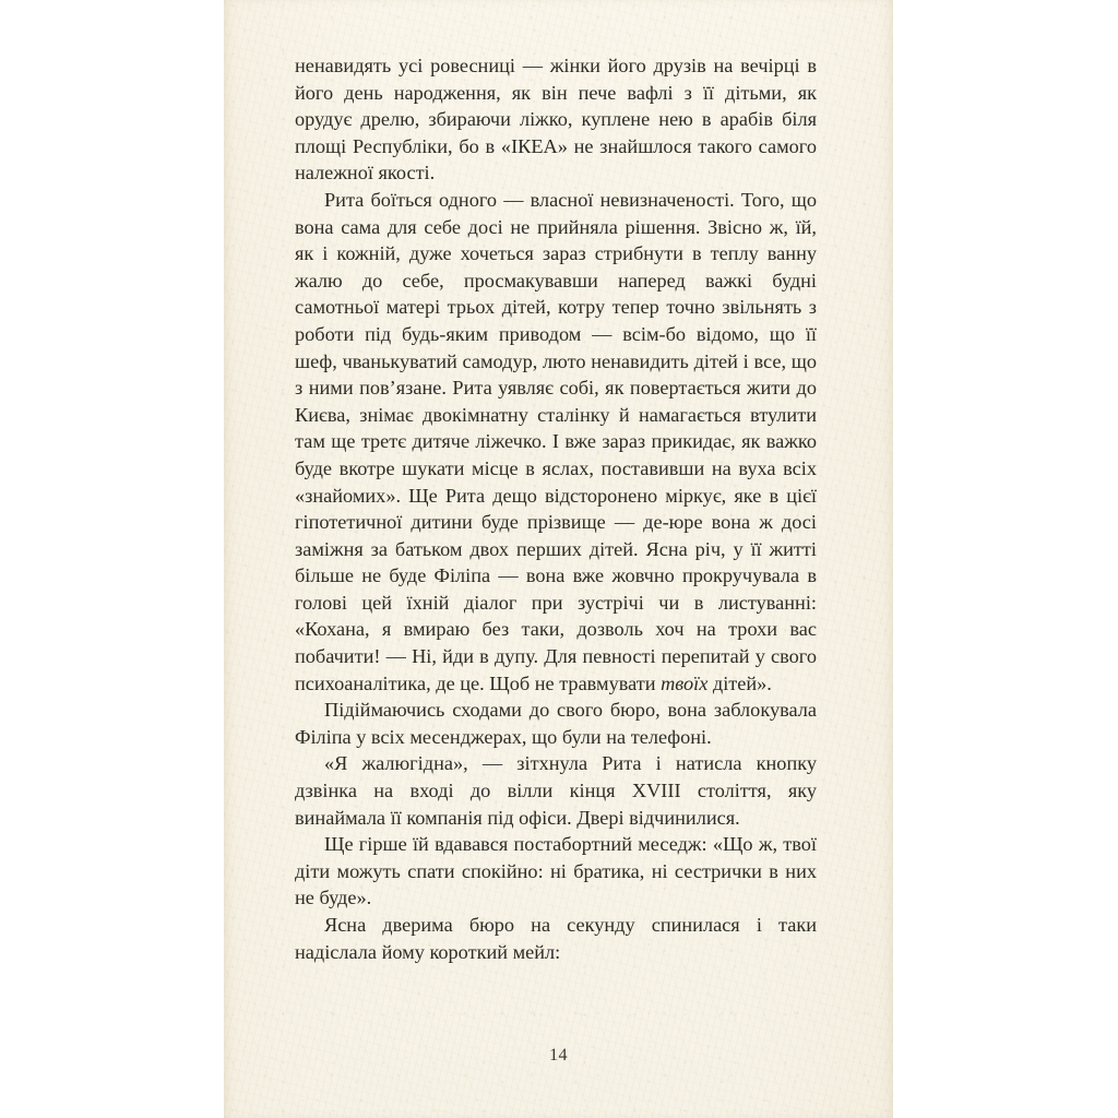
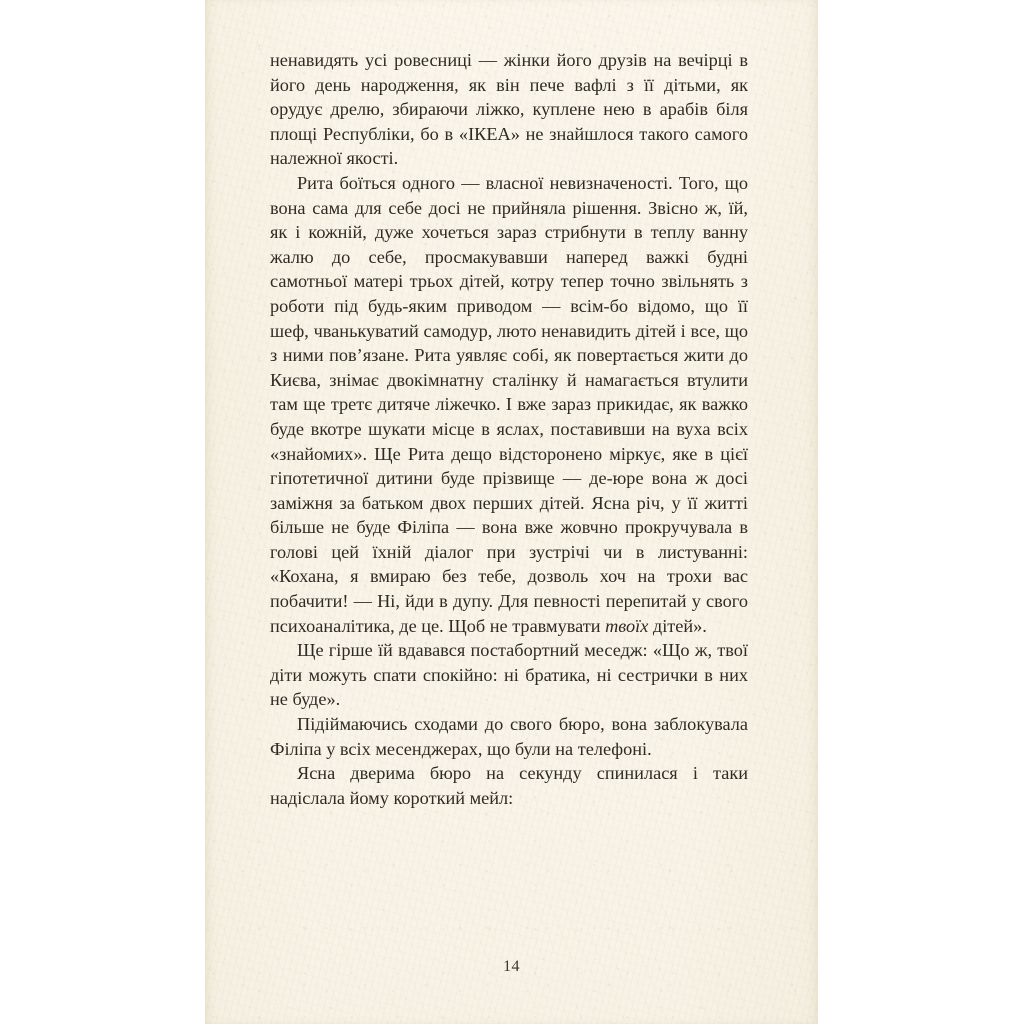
  ненавидять усі ровесниці — жінки його друзів на вечірці в його день народження, як він пече вафлі з її дітьми, як орудує дрелю, збираючи ліжко, куплене нею в арабів біля площі Республіки, бо в «ІКЕА» не знайшлося такого самого належної якості.
- Рита боїться одного — власної невизначеності. Того, що вона сама для себе досі не прийняла рішення. Звісно ж, їй, як і кожній, дуже хочеться зараз стрибнути в теплу ванну жалю до себе, просмакувавши наперед важкі будні самотньої матері трьох дітей, котру тепер точно звільнять з роботи під будь-яким приводом — всім-бо відомо, що її шеф, чванькуватий самодур, люто ненавидить дітей і все, що з ними пов’язане. Рита уявляє собі, як повертається жити до Києва, знімає двокімнатну сталінку й намагається втулити там ще третє дитяче ліжечко. І вже зараз прикидає, як важко буде вкотре шукати місце в яслах, поставивши на вуха всіх «знайомих». Ще Рита дещо відсторонено міркує, яке в цієї гіпотетичної дитини буде прізвище — де-юре вона ж досі заміжня за батьком двох перших дітей. Ясна річ, у її житті більше не буде Філіпа — вона вже жовчно прокручувала в голові цей їхній діалог при зустрічі чи в листуванні: «Кохана, я вмираю без таки, дозволь хоч на трохи вас побачити! — Ні, йди в дупу. Для певності перепитай у свого психоаналітика, де це. Щоб не травмувати твоїх дітей».
+ Рита боїться одного — власної невизначеності. Того, що вона сама для себе досі не прийняла рішення. Звісно ж, їй, як і кожній, дуже хочеться зараз стрибнути в теплу ванну жалю до себе, просмакувавши наперед важкі будні самотньої матері трьох дітей, котру тепер точно звільнять з роботи під будь-яким приводом — всім-бо відомо, що її шеф, чванькуватий самодур, люто ненавидить дітей і все, що з ними пов’язане. Рита уявляє собі, як повертається жити до Києва, знімає двокімнатну сталінку й намагається втулити там ще третє дитяче ліжечко. І вже зараз прикидає, як важко буде вкотре шукати місце в яслах, поставивши на вуха всіх «знайомих». Ще Рита дещо відсторонено міркує, яке в цієї гіпотетичної дитини буде прізвище — де-юре вона ж досі заміжня за батьком двох перших дітей. Ясна річ, у її житті більше не буде Філіпа — вона вже жовчно прокручувала в голові цей їхній діалог при зустрічі чи в листуванні: «Кохана, я вмираю без тебе, дозволь хоч на трохи вас побачити! — Ні, йди в дупу. Для певності перепитай у свого психоаналітика, де це. Щоб не травмувати твоїх дітей».
- Підіймаючись сходами до свого бюро, вона заблокувала Філіпа у всіх месенджерах, що були на телефоні.
+ Ще гірше їй вдавався постабортний меседж: «Що ж, твої діти можуть спати спокійно: ні братика, ні сестрички в них не буде».
- «Я жалюгідна», — зітхнула Рита і натисла кнопку дзвінка на вході до вілли кінця XVIII століття, яку винаймала її компанія під офіси. Двері відчинилися.
- Ще гірше їй вдавався постабортний меседж: «Що ж, твої діти можуть спати спокійно: ні братика, ні сестрички в них не буде».
+ Підіймаючись сходами до свого бюро, вона заблокувала Філіпа у всіх месенджерах, що були на телефоні.
  Ясна дверима бюро на секунду спинилася і таки надіслала йому короткий мейл:
  14
